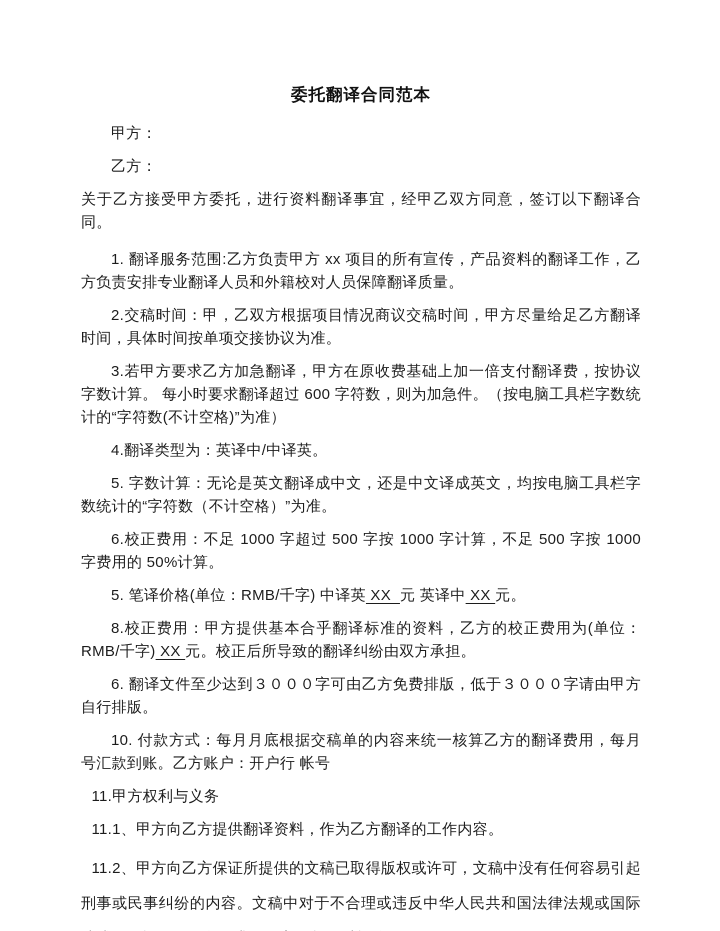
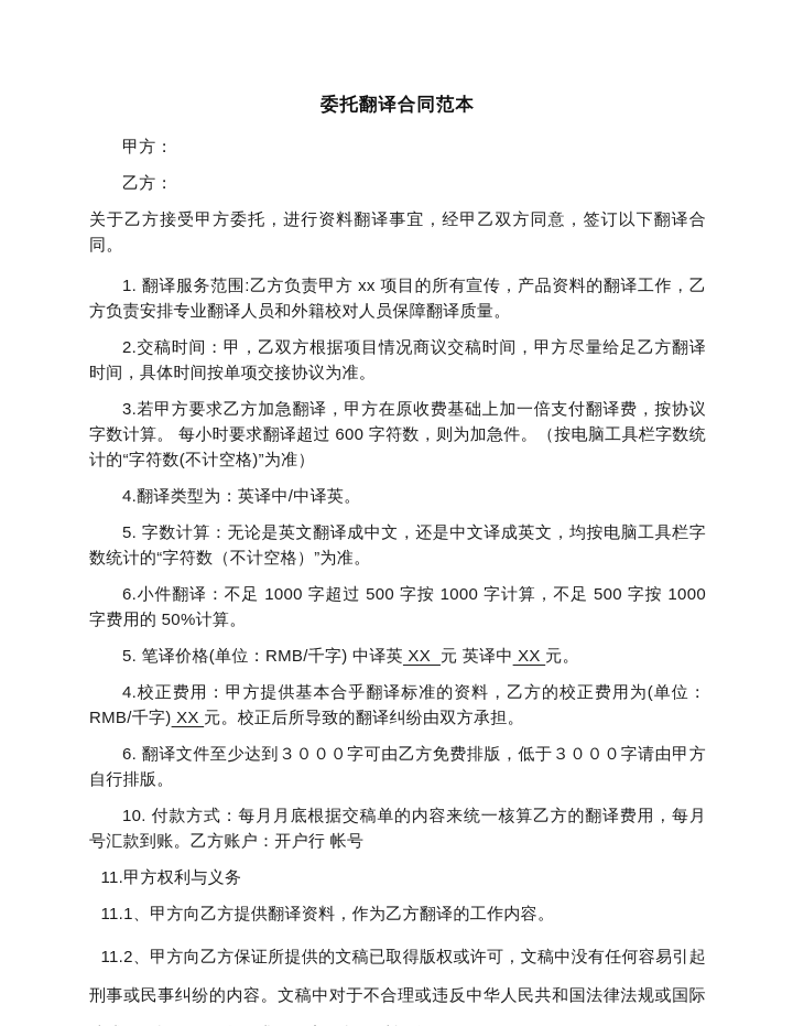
  委托翻译合同范本
  甲方：
  乙方：
  关于乙方接受甲方委托，进行资料翻译事宜，经甲乙双方同意，签订以下翻译合同。
  1. 翻译服务范围:乙方负责甲方 xx 项目的所有宣传，产品资料的翻译工作，乙方负责安排专业翻译人员和外籍校对人员保障翻译质量。
  2.交稿时间：甲，乙双方根据项目情况商议交稿时间，甲方尽量给足乙方翻译时间，具体时间按单项交接协议为准。
  3.若甲方要求乙方加急翻译，甲方在原收费基础上加一倍支付翻译费，按协议字数计算。 每小时要求翻译超过 600 字符数，则为加急件。（按电脑工具栏字数统计的“字符数(不计空格)”为准）
  4.翻译类型为：英译中/中译英。
  5. 字数计算：无论是英文翻译成中文，还是中文译成英文，均按电脑工具栏字数统计的“字符数（不计空格）”为准。
- 6.校正费用：不足 1000 字超过 500 字按 1000 字计算，不足 500 字按 1000 字费用的 50%计算。
+ 6.小件翻译：不足 1000 字超过 500 字按 1000 字计算，不足 500 字按 1000 字费用的 50%计算。
  5. 笔译价格(单位：RMB/千字) 中译英 XX 元 英译中 XX 元。
- 8.校正费用：甲方提供基本合乎翻译标准的资料，乙方的校正费用为(单位：RMB/千字) XX 元。校正后所导致的翻译纠纷由双方承担。
+ 4.校正费用：甲方提供基本合乎翻译标准的资料，乙方的校正费用为(单位：RMB/千字) XX 元。校正后所导致的翻译纠纷由双方承担。
  6. 翻译文件至少达到３０００字可由乙方免费排版，低于３０００字请由甲方自行排版。
  10. 付款方式：每月月底根据交稿单的内容来统一核算乙方的翻译费用，每月 号汇款到账。乙方账户：开户行 帐号
  11.甲方权利与义务
  11.1、甲方向乙方提供翻译资料，作为乙方翻译的工作内容。
  11.2、甲方向乙方保证所提供的文稿已取得版权或许可，文稿中没有任何容易引起刑事或民事纠纷的内容。文稿中对于不合理或违反中华人民共和国法律法规或国际
